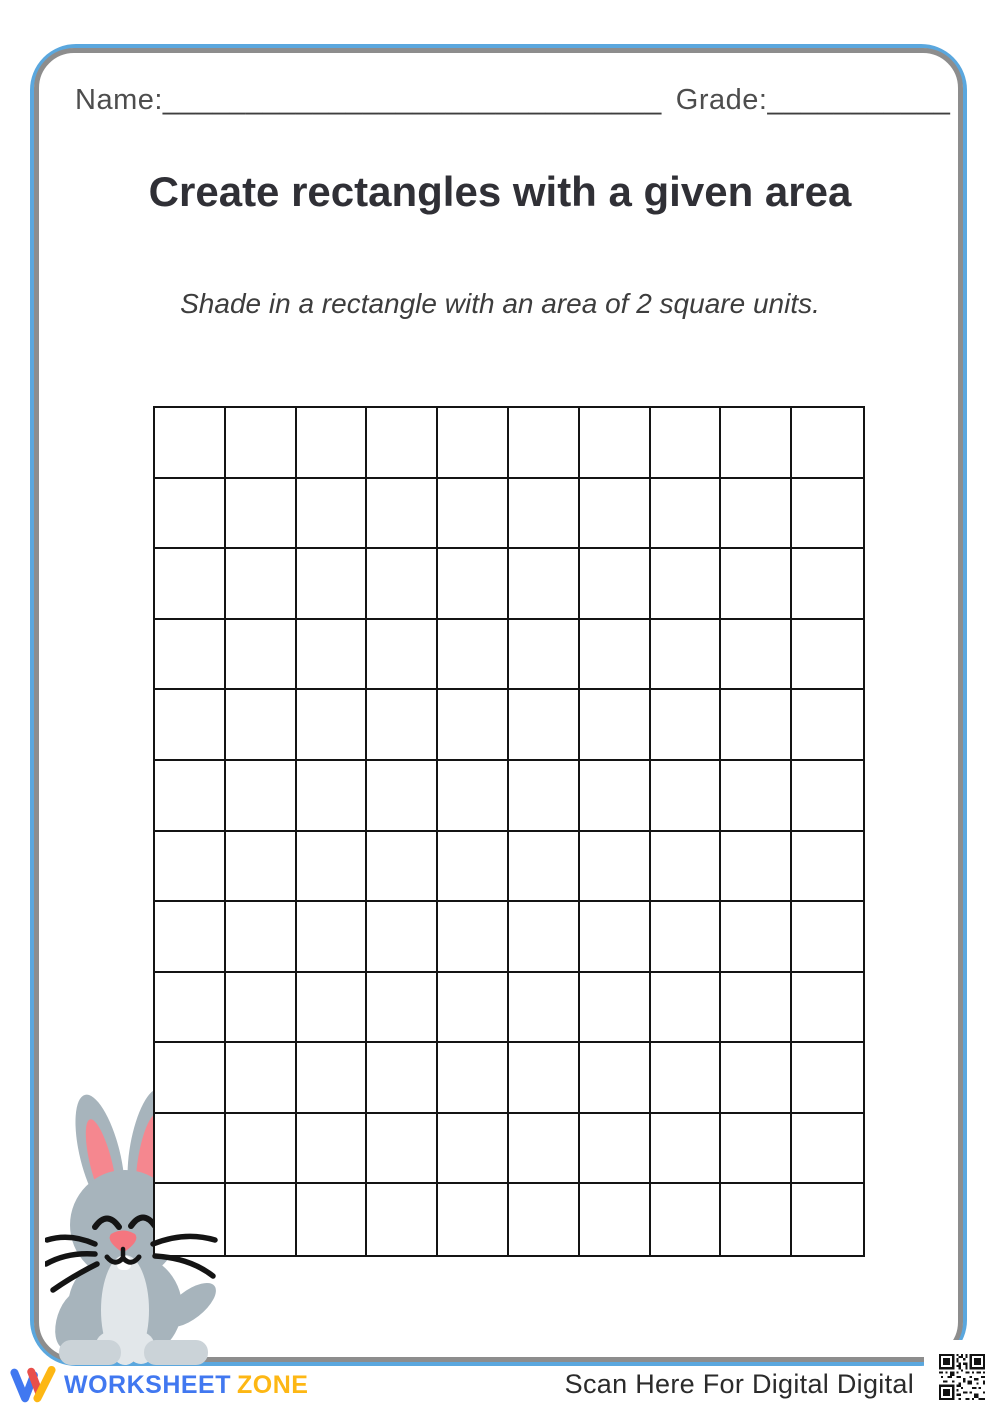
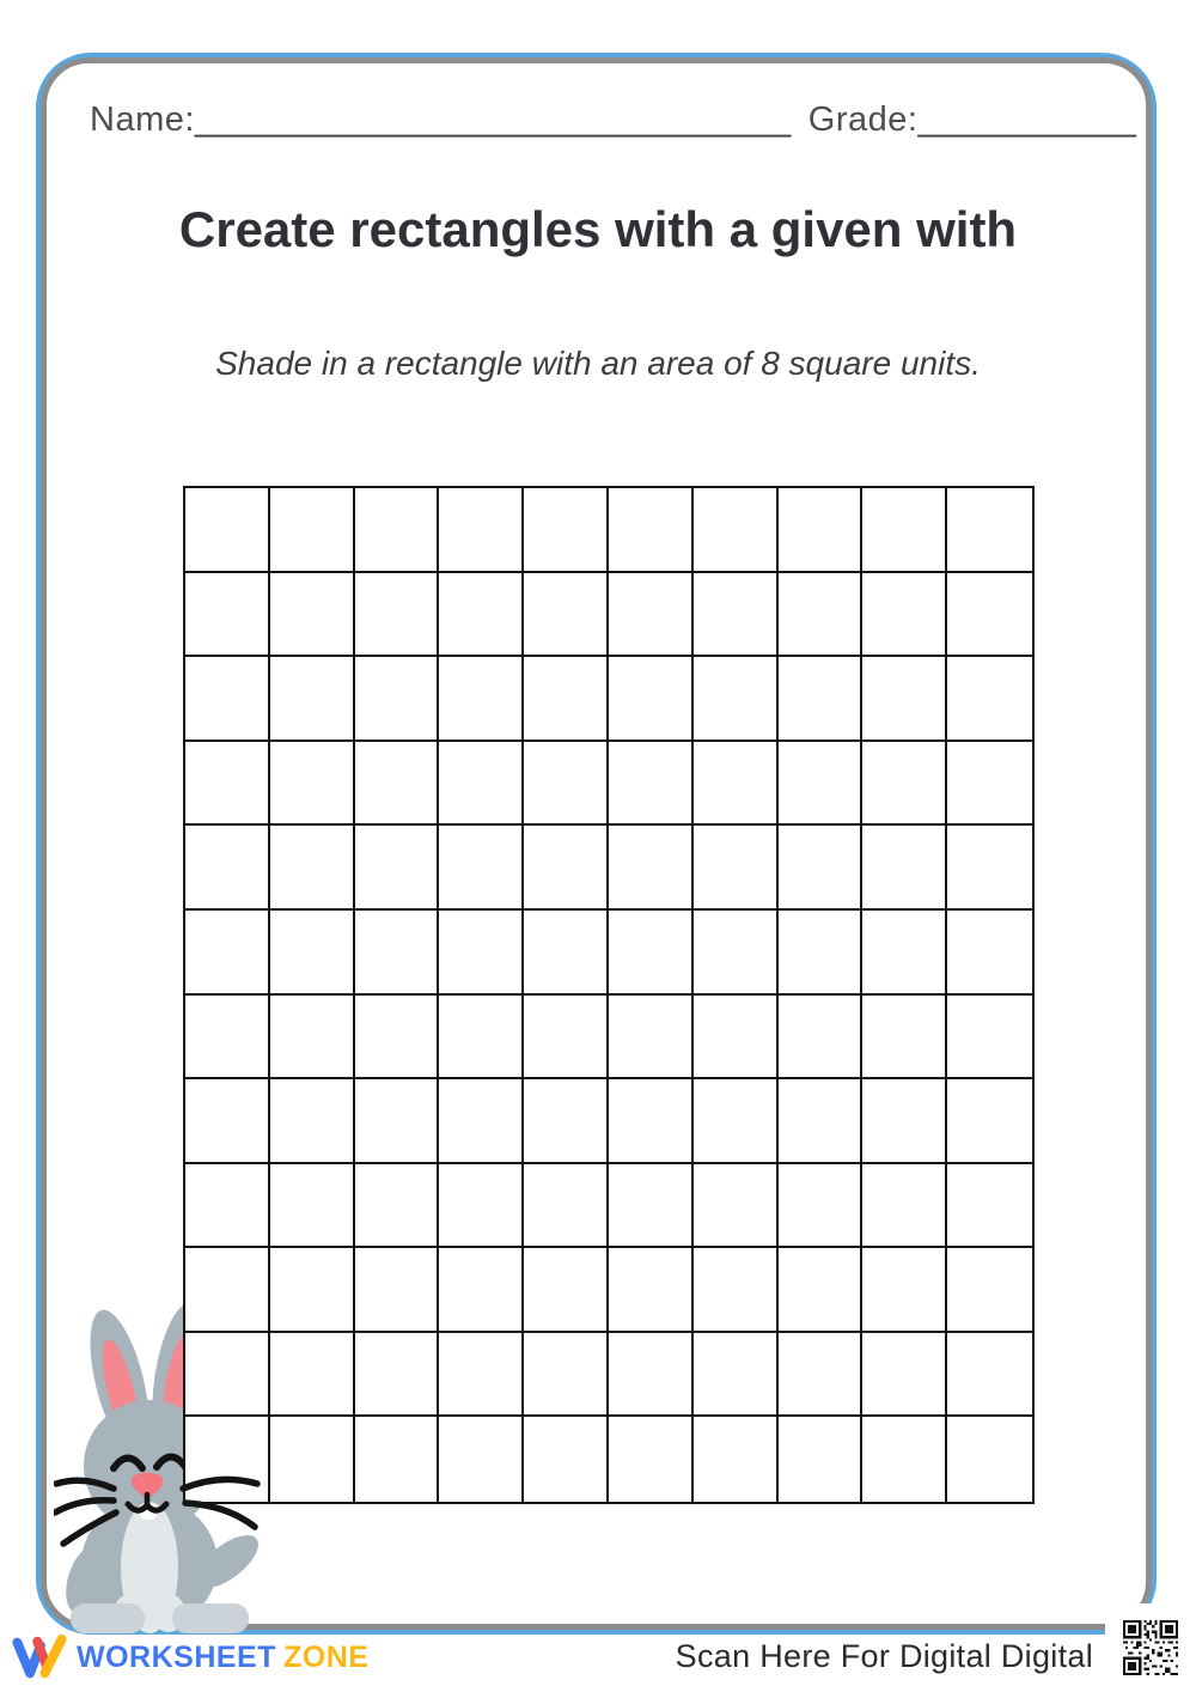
  Name:______________________________ Grade:___________
- Create rectangles with a given area
+ Create rectangles with a given with
- Shade in a rectangle with an area of 2 square units.
+ Shade in a rectangle with an area of 8 square units.
  WORKSHEET
  ZONE
  Scan Here For Digital Digital
